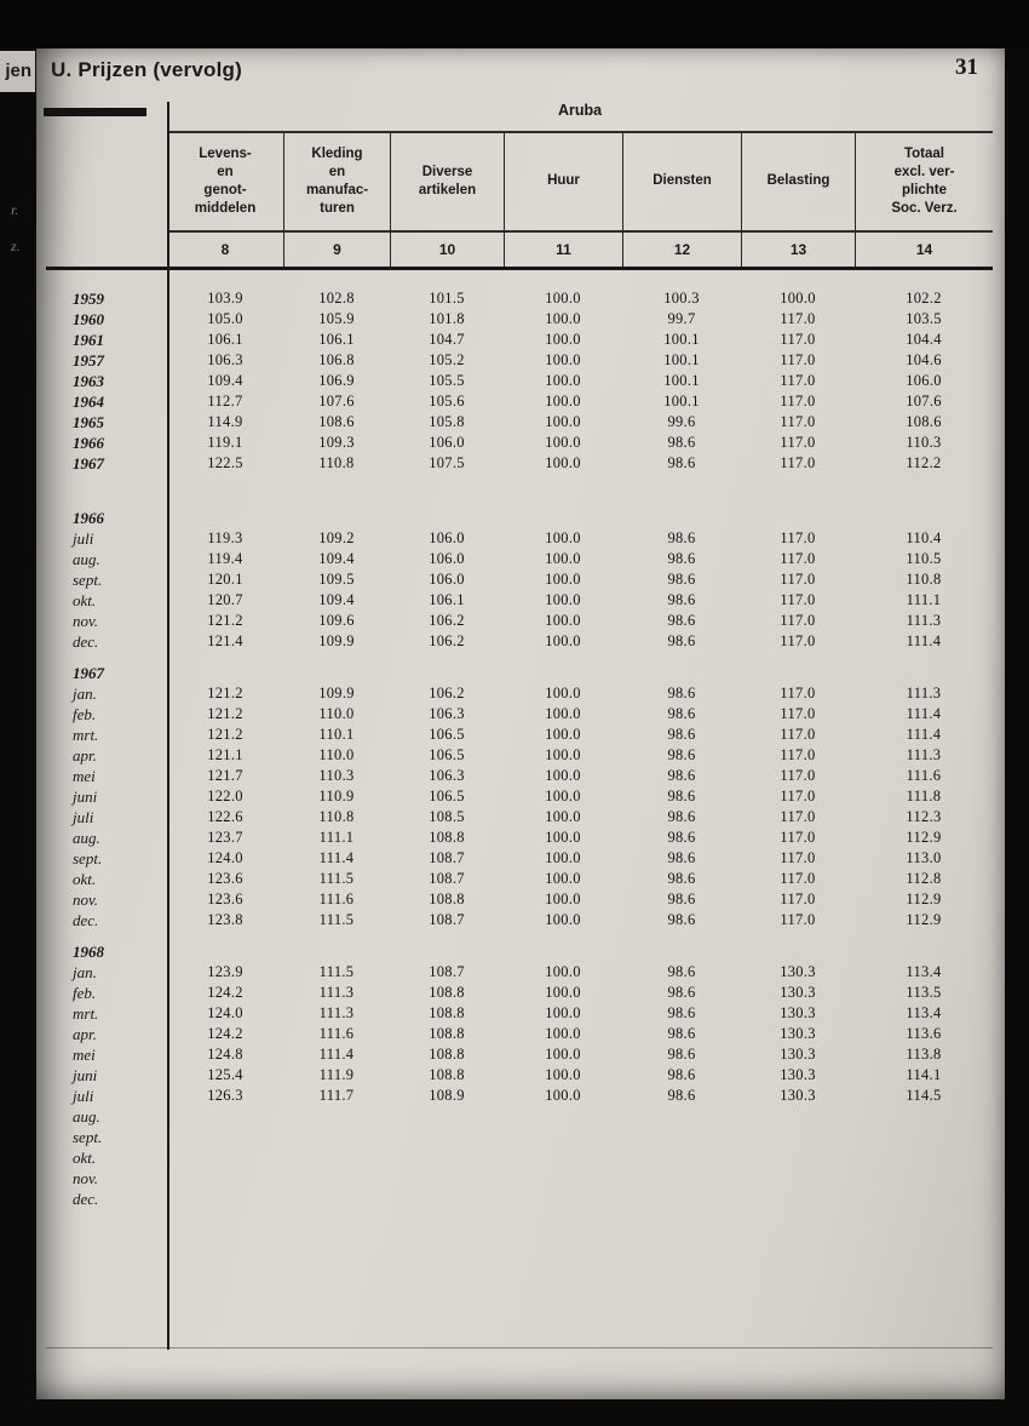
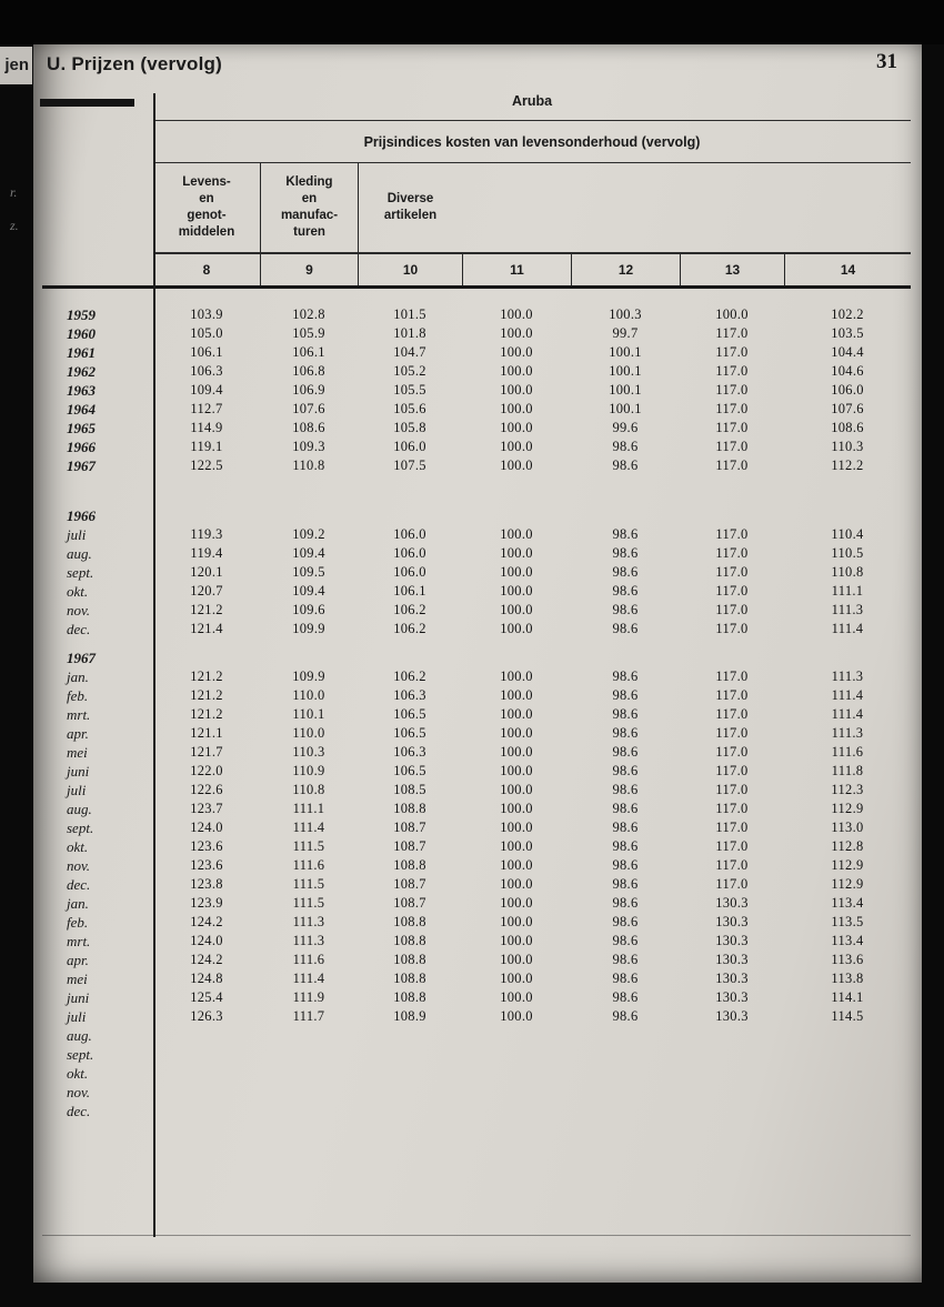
  jen
  r.
  z.
  U. Prijzen (vervolg)
  31
  Aruba
+ Prijsindices kosten van levensonderhoud (vervolg)
  Levens-
  en
  genot-
  middelen
  Kleding
  en
  manufac-
  turen
  Diverse
  artikelen
- Huur
- Diensten
- Belasting
- Totaal
- excl. ver-
- plichte
- Soc. Verz.
  8
  9
  10
  11
  12
  13
  14
  1959
  103.9
  102.8
  101.5
  100.0
  100.3
  100.0
  102.2
  1960
  105.0
  105.9
  101.8
  100.0
  99.7
  117.0
  103.5
  1961
  106.1
  106.1
  104.7
  100.0
  100.1
  117.0
  104.4
- 1957
+ 1962
  106.3
  106.8
  105.2
  100.0
  100.1
  117.0
  104.6
  1963
  109.4
  106.9
  105.5
  100.0
  100.1
  117.0
  106.0
  1964
  112.7
  107.6
  105.6
  100.0
  100.1
  117.0
  107.6
  1965
  114.9
  108.6
  105.8
  100.0
  99.6
  117.0
  108.6
  1966
  119.1
  109.3
  106.0
  100.0
  98.6
  117.0
  110.3
  1967
  122.5
  110.8
  107.5
  100.0
  98.6
  117.0
  112.2
  1966
  juli
  119.3
  109.2
  106.0
  100.0
  98.6
  117.0
  110.4
  aug.
  119.4
  109.4
  106.0
  100.0
  98.6
  117.0
  110.5
  sept.
  120.1
  109.5
  106.0
  100.0
  98.6
  117.0
  110.8
  okt.
  120.7
  109.4
  106.1
  100.0
  98.6
  117.0
  111.1
  nov.
  121.2
  109.6
  106.2
  100.0
  98.6
  117.0
  111.3
  dec.
  121.4
  109.9
  106.2
  100.0
  98.6
  117.0
  111.4
  1967
  jan.
  121.2
  109.9
  106.2
  100.0
  98.6
  117.0
  111.3
  feb.
  121.2
  110.0
  106.3
  100.0
  98.6
  117.0
  111.4
  mrt.
  121.2
  110.1
  106.5
  100.0
  98.6
  117.0
  111.4
  apr.
  121.1
  110.0
  106.5
  100.0
  98.6
  117.0
  111.3
  mei
  121.7
  110.3
  106.3
  100.0
  98.6
  117.0
  111.6
  juni
  122.0
  110.9
  106.5
  100.0
  98.6
  117.0
  111.8
  juli
  122.6
  110.8
  108.5
  100.0
  98.6
  117.0
  112.3
  aug.
  123.7
  111.1
  108.8
  100.0
  98.6
  117.0
  112.9
  sept.
  124.0
  111.4
  108.7
  100.0
  98.6
  117.0
  113.0
  okt.
  123.6
  111.5
  108.7
  100.0
  98.6
  117.0
  112.8
  nov.
  123.6
  111.6
  108.8
  100.0
  98.6
  117.0
  112.9
  dec.
  123.8
  111.5
  108.7
  100.0
  98.6
  117.0
  112.9
- 1968
  jan.
  123.9
  111.5
  108.7
  100.0
  98.6
  130.3
  113.4
  feb.
  124.2
  111.3
  108.8
  100.0
  98.6
  130.3
  113.5
  mrt.
  124.0
  111.3
  108.8
  100.0
  98.6
  130.3
  113.4
  apr.
  124.2
  111.6
  108.8
  100.0
  98.6
  130.3
  113.6
  mei
  124.8
  111.4
  108.8
  100.0
  98.6
  130.3
  113.8
  juni
  125.4
  111.9
  108.8
  100.0
  98.6
  130.3
  114.1
  juli
  126.3
  111.7
  108.9
  100.0
  98.6
  130.3
  114.5
  aug.
  sept.
  okt.
  nov.
  dec.
